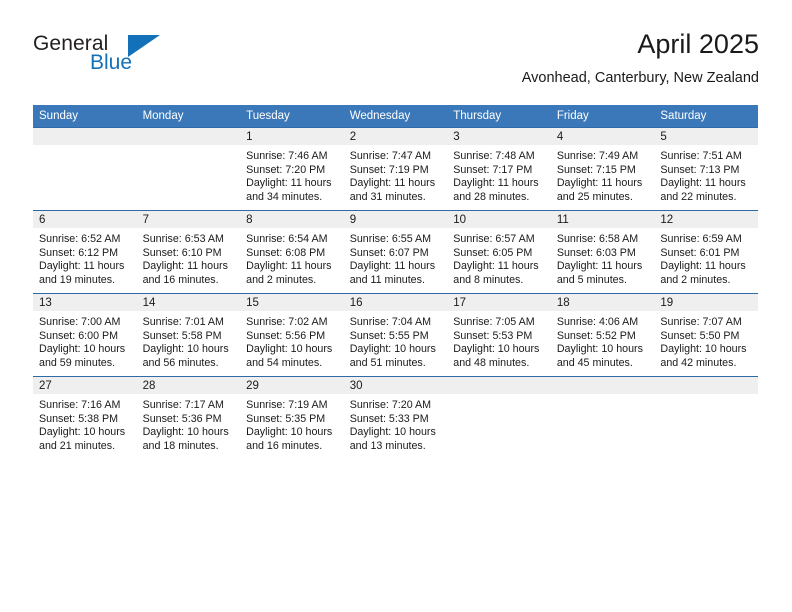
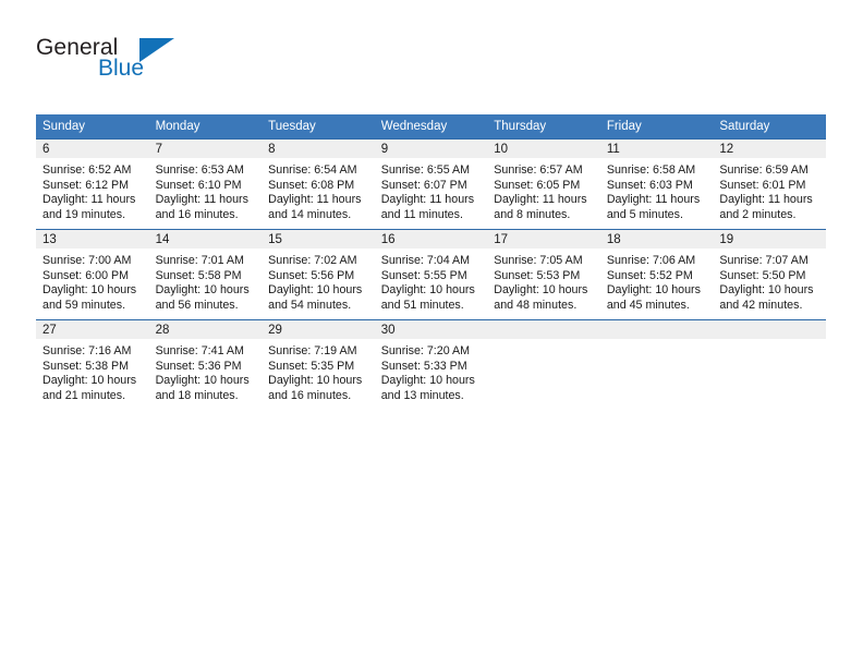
  General
  Blue
- April 2025
- Avonhead, Canterbury, New Zealand
  Sunday	Monday	Tuesday	Wednesday	Thursday	Friday	Saturday
- 		1 Sunrise: 7:46 AM Sunset: 7:20 PM Daylight: 11 hours and 34 minutes.	2 Sunrise: 7:47 AM Sunset: 7:19 PM Daylight: 11 hours and 31 minutes.	3 Sunrise: 7:48 AM Sunset: 7:17 PM Daylight: 11 hours and 28 minutes.	4 Sunrise: 7:49 AM Sunset: 7:15 PM Daylight: 11 hours and 25 minutes.	5 Sunrise: 7:51 AM Sunset: 7:13 PM Daylight: 11 hours and 22 minutes.
- 6 Sunrise: 6:52 AM Sunset: 6:12 PM Daylight: 11 hours and 19 minutes.	7 Sunrise: 6:53 AM Sunset: 6:10 PM Daylight: 11 hours and 16 minutes.	8 Sunrise: 6:54 AM Sunset: 6:08 PM Daylight: 11 hours and 2 minutes.	9 Sunrise: 6:55 AM Sunset: 6:07 PM Daylight: 11 hours and 11 minutes.	10 Sunrise: 6:57 AM Sunset: 6:05 PM Daylight: 11 hours and 8 minutes.	11 Sunrise: 6:58 AM Sunset: 6:03 PM Daylight: 11 hours and 5 minutes.	12 Sunrise: 6:59 AM Sunset: 6:01 PM Daylight: 11 hours and 2 minutes.
+ 6 Sunrise: 6:52 AM Sunset: 6:12 PM Daylight: 11 hours and 19 minutes.	7 Sunrise: 6:53 AM Sunset: 6:10 PM Daylight: 11 hours and 16 minutes.	8 Sunrise: 6:54 AM Sunset: 6:08 PM Daylight: 11 hours and 14 minutes.	9 Sunrise: 6:55 AM Sunset: 6:07 PM Daylight: 11 hours and 11 minutes.	10 Sunrise: 6:57 AM Sunset: 6:05 PM Daylight: 11 hours and 8 minutes.	11 Sunrise: 6:58 AM Sunset: 6:03 PM Daylight: 11 hours and 5 minutes.	12 Sunrise: 6:59 AM Sunset: 6:01 PM Daylight: 11 hours and 2 minutes.
- 13 Sunrise: 7:00 AM Sunset: 6:00 PM Daylight: 10 hours and 59 minutes.	14 Sunrise: 7:01 AM Sunset: 5:58 PM Daylight: 10 hours and 56 minutes.	15 Sunrise: 7:02 AM Sunset: 5:56 PM Daylight: 10 hours and 54 minutes.	16 Sunrise: 7:04 AM Sunset: 5:55 PM Daylight: 10 hours and 51 minutes.	17 Sunrise: 7:05 AM Sunset: 5:53 PM Daylight: 10 hours and 48 minutes.	18 Sunrise: 4:06 AM Sunset: 5:52 PM Daylight: 10 hours and 45 minutes.	19 Sunrise: 7:07 AM Sunset: 5:50 PM Daylight: 10 hours and 42 minutes.
+ 13 Sunrise: 7:00 AM Sunset: 6:00 PM Daylight: 10 hours and 59 minutes.	14 Sunrise: 7:01 AM Sunset: 5:58 PM Daylight: 10 hours and 56 minutes.	15 Sunrise: 7:02 AM Sunset: 5:56 PM Daylight: 10 hours and 54 minutes.	16 Sunrise: 7:04 AM Sunset: 5:55 PM Daylight: 10 hours and 51 minutes.	17 Sunrise: 7:05 AM Sunset: 5:53 PM Daylight: 10 hours and 48 minutes.	18 Sunrise: 7:06 AM Sunset: 5:52 PM Daylight: 10 hours and 45 minutes.	19 Sunrise: 7:07 AM Sunset: 5:50 PM Daylight: 10 hours and 42 minutes.
- 27 Sunrise: 7:16 AM Sunset: 5:38 PM Daylight: 10 hours and 21 minutes.	28 Sunrise: 7:17 AM Sunset: 5:36 PM Daylight: 10 hours and 18 minutes.	29 Sunrise: 7:19 AM Sunset: 5:35 PM Daylight: 10 hours and 16 minutes.	30 Sunrise: 7:20 AM Sunset: 5:33 PM Daylight: 10 hours and 13 minutes.
+ 27 Sunrise: 7:16 AM Sunset: 5:38 PM Daylight: 10 hours and 21 minutes.	28 Sunrise: 7:41 AM Sunset: 5:36 PM Daylight: 10 hours and 18 minutes.	29 Sunrise: 7:19 AM Sunset: 5:35 PM Daylight: 10 hours and 16 minutes.	30 Sunrise: 7:20 AM Sunset: 5:33 PM Daylight: 10 hours and 13 minutes.
